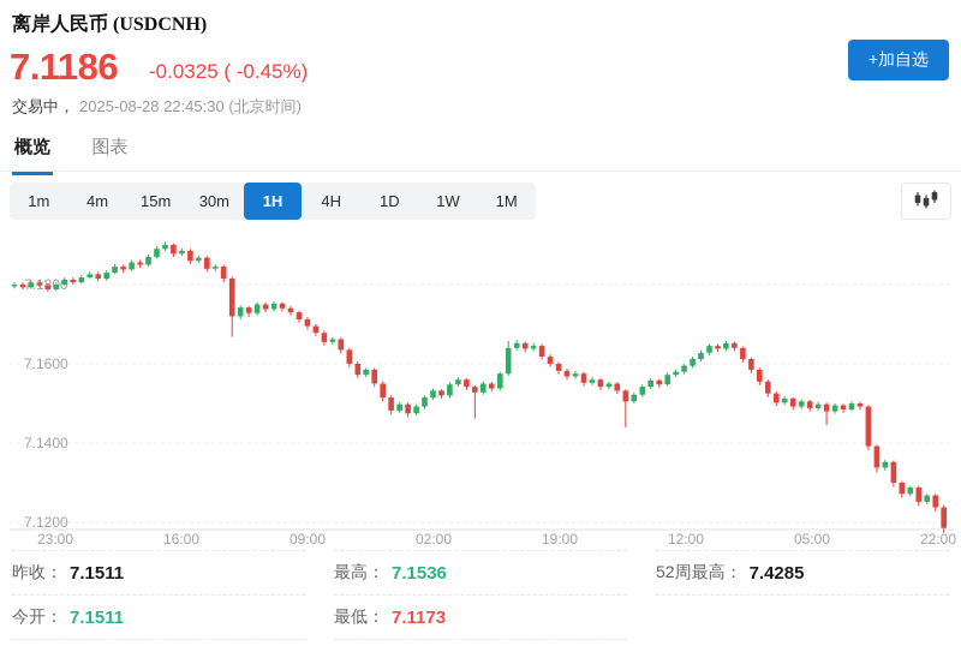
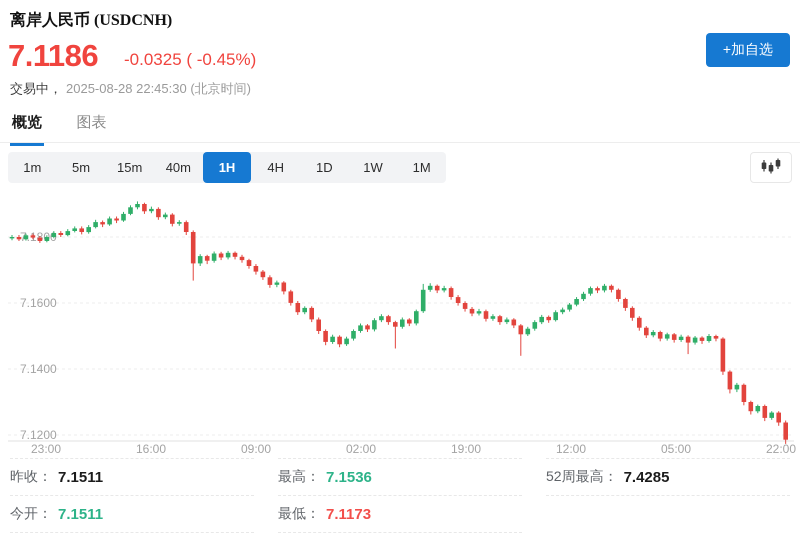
  离岸人民币 (USDCNH)
  7.1186
  -0.0325 ( -0.45%)
  交易中， 2025-08-28 22:45:30 (北京时间)
  +加自选
  概览 图表
  1m
- 4m
+ 5m
  15m
- 30m
+ 40m
  1H
  4H
  1D
  1W
  1M
  7.1600
  7.1400
  7.1200
  23:00
  16:00
  09:00
  02:00
  19:00
  12:00
  05:00
  22:00
  昨收：
  7.1511
  最高：
  7.1536
  52周最高：
  7.4285
  今开：
  7.1511
  最低：
  7.1173
